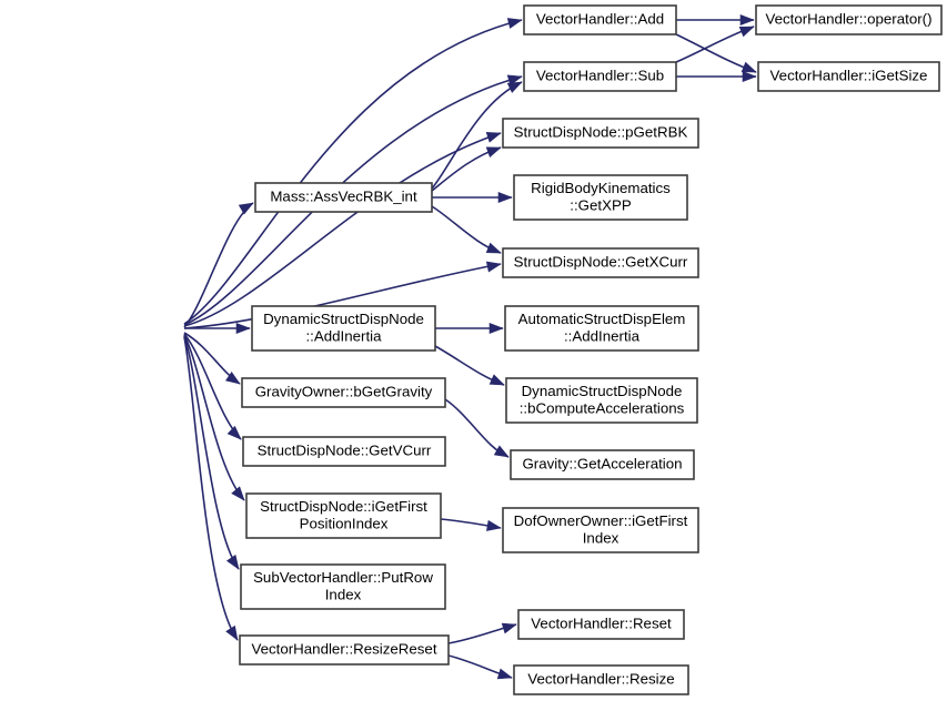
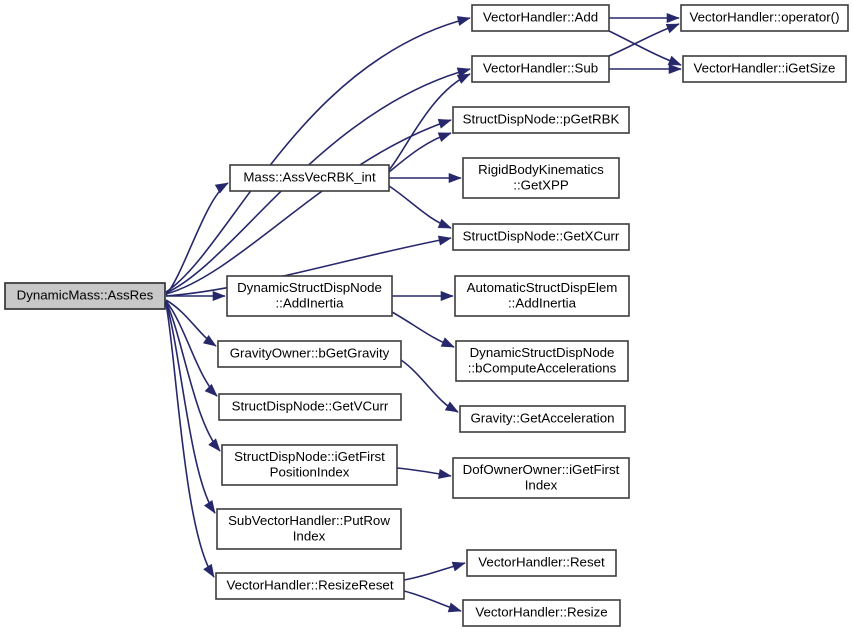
+ DynamicMass::AssRes
  Mass::AssVecRBK_int
  DynamicStructDispNode
  ::AddInertia
  GravityOwner::bGetGravity
  StructDispNode::GetVCurr
  StructDispNode::iGetFirst
  PositionIndex
  SubVectorHandler::PutRow
  Index
  VectorHandler::ResizeReset
  VectorHandler::Add
  VectorHandler::Sub
  StructDispNode::pGetRBK
  RigidBodyKinematics
  ::GetXPP
  StructDispNode::GetXCurr
  AutomaticStructDispElem
  ::AddInertia
  DynamicStructDispNode
  ::bComputeAccelerations
  Gravity::GetAcceleration
  DofOwnerOwner::iGetFirst
  Index
  VectorHandler::Reset
  VectorHandler::Resize
  VectorHandler::operator()
  VectorHandler::iGetSize
